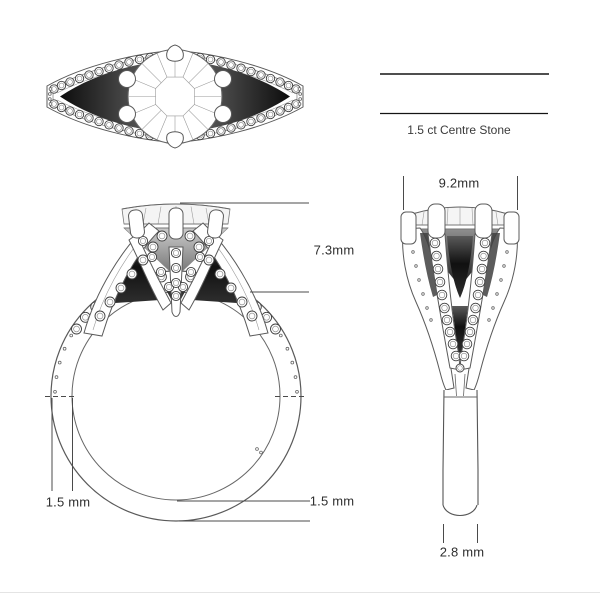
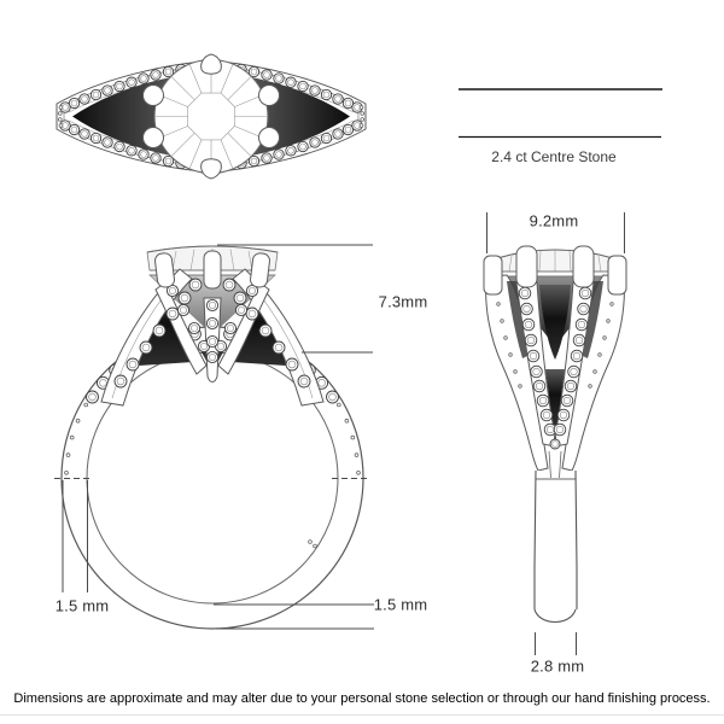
- 1.5 ct Centre Stone
+ 2.4 ct Centre Stone
  9.2mm
  7.3mm
  1.5 mm
  1.5 mm
  2.8 mm
+ Dimensions are approximate and may alter due to your personal stone selection or through our hand finishing process.
